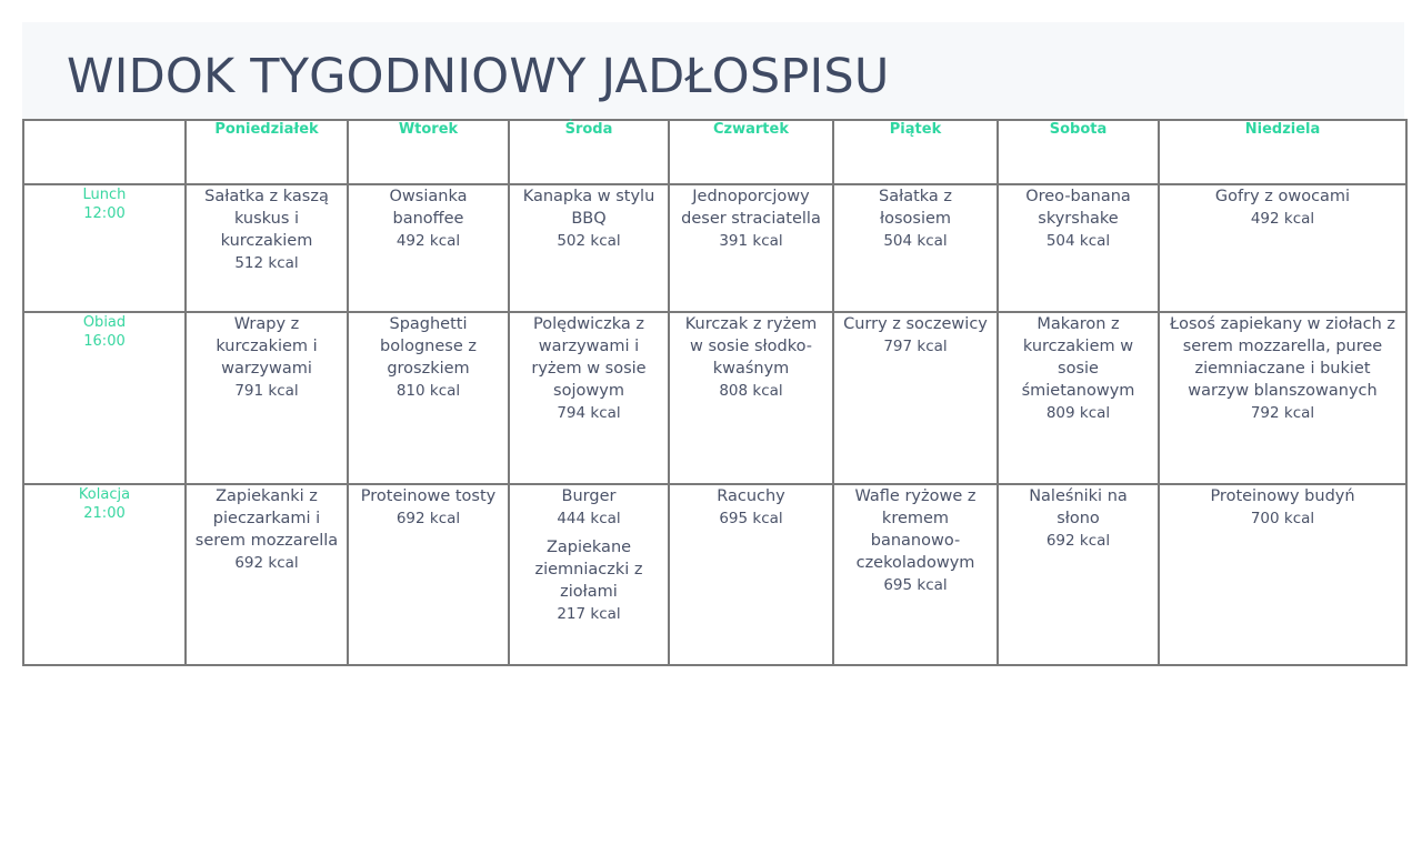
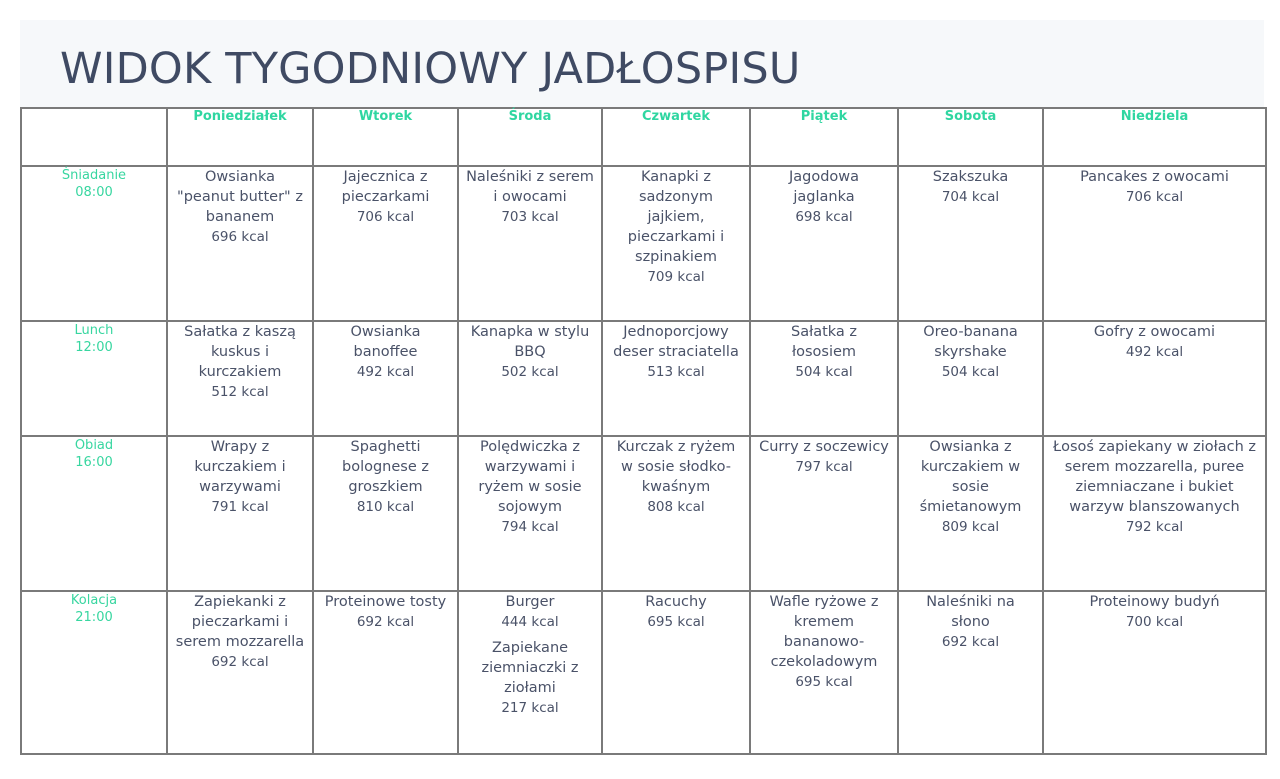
  WIDOK TYGODNIOWY JADŁOSPISU
  	Poniedziałek	Wtorek	Środa	Czwartek	Piątek	Sobota	Niedziela
+ Śniadanie08:00	Owsianka "peanut butter" z bananem696 kcal	Jajecznica z pieczarkami706 kcal	Naleśniki z serem i owocami703 kcal	Kanapki z sadzonym jajkiem, pieczarkami i szpinakiem709 kcal	Jagodowa jaglanka698 kcal	Szakszuka704 kcal	Pancakes z owocami706 kcal
- Lunch12:00	Sałatka z kaszą kuskus i kurczakiem512 kcal	Owsianka banoffee492 kcal	Kanapka w stylu BBQ502 kcal	Jednoporcjowy deser straciatella391 kcal	Sałatka z łososiem504 kcal	Oreo-banana skyrshake504 kcal	Gofry z owocami492 kcal
+ Lunch12:00	Sałatka z kaszą kuskus i kurczakiem512 kcal	Owsianka banoffee492 kcal	Kanapka w stylu BBQ502 kcal	Jednoporcjowy deser straciatella513 kcal	Sałatka z łososiem504 kcal	Oreo-banana skyrshake504 kcal	Gofry z owocami492 kcal
- Obiad16:00	Wrapy z kurczakiem i warzywami791 kcal	Spaghetti bolognese z groszkiem810 kcal	Polędwiczka z warzywami i ryżem w sosie sojowym794 kcal	Kurczak z ryżem w sosie słodko-kwaśnym808 kcal	Curry z soczewicy797 kcal	Makaron z kurczakiem w sosie śmietanowym809 kcal	Łosoś zapiekany w ziołach z serem mozzarella, puree ziemniaczane i bukiet warzyw blanszowanych792 kcal
+ Obiad16:00	Wrapy z kurczakiem i warzywami791 kcal	Spaghetti bolognese z groszkiem810 kcal	Polędwiczka z warzywami i ryżem w sosie sojowym794 kcal	Kurczak z ryżem w sosie słodko-kwaśnym808 kcal	Curry z soczewicy797 kcal	Owsianka z kurczakiem w sosie śmietanowym809 kcal	Łosoś zapiekany w ziołach z serem mozzarella, puree ziemniaczane i bukiet warzyw blanszowanych792 kcal
  Kolacja21:00	Zapiekanki z pieczarkami i serem mozzarella692 kcal	Proteinowe tosty692 kcal	Burger444 kcalZapiekane ziemniaczki z ziołami217 kcal	Racuchy695 kcal	Wafle ryżowe z kremem bananowo-czekoladowym695 kcal	Naleśniki na słono692 kcal	Proteinowy budyń700 kcal
